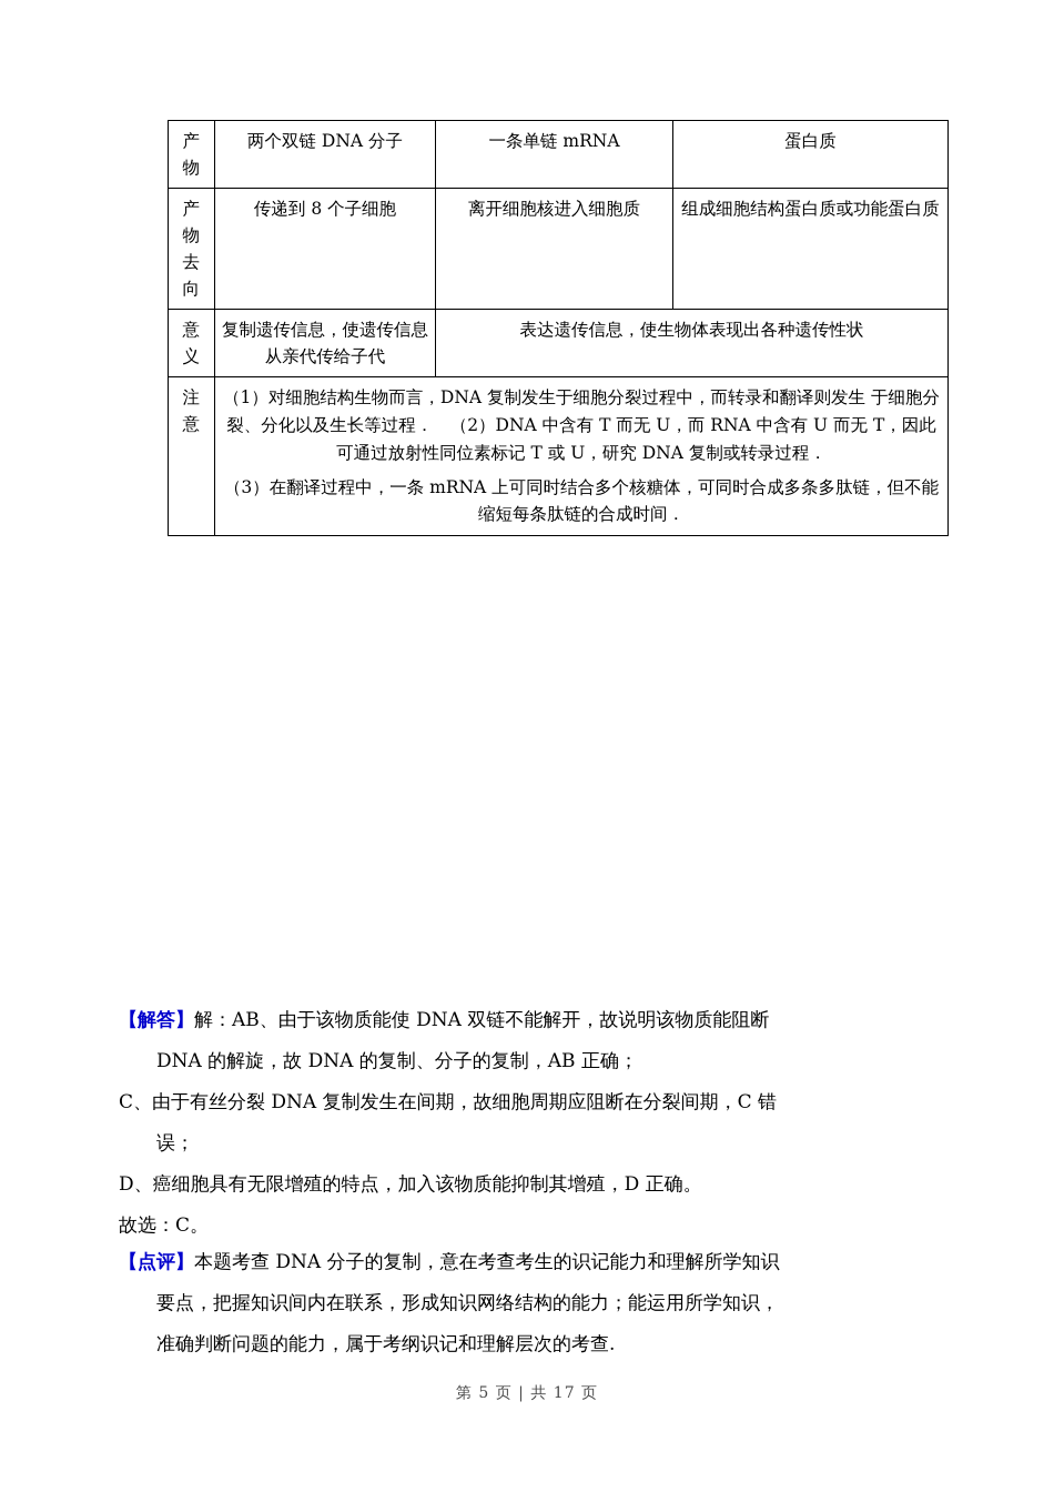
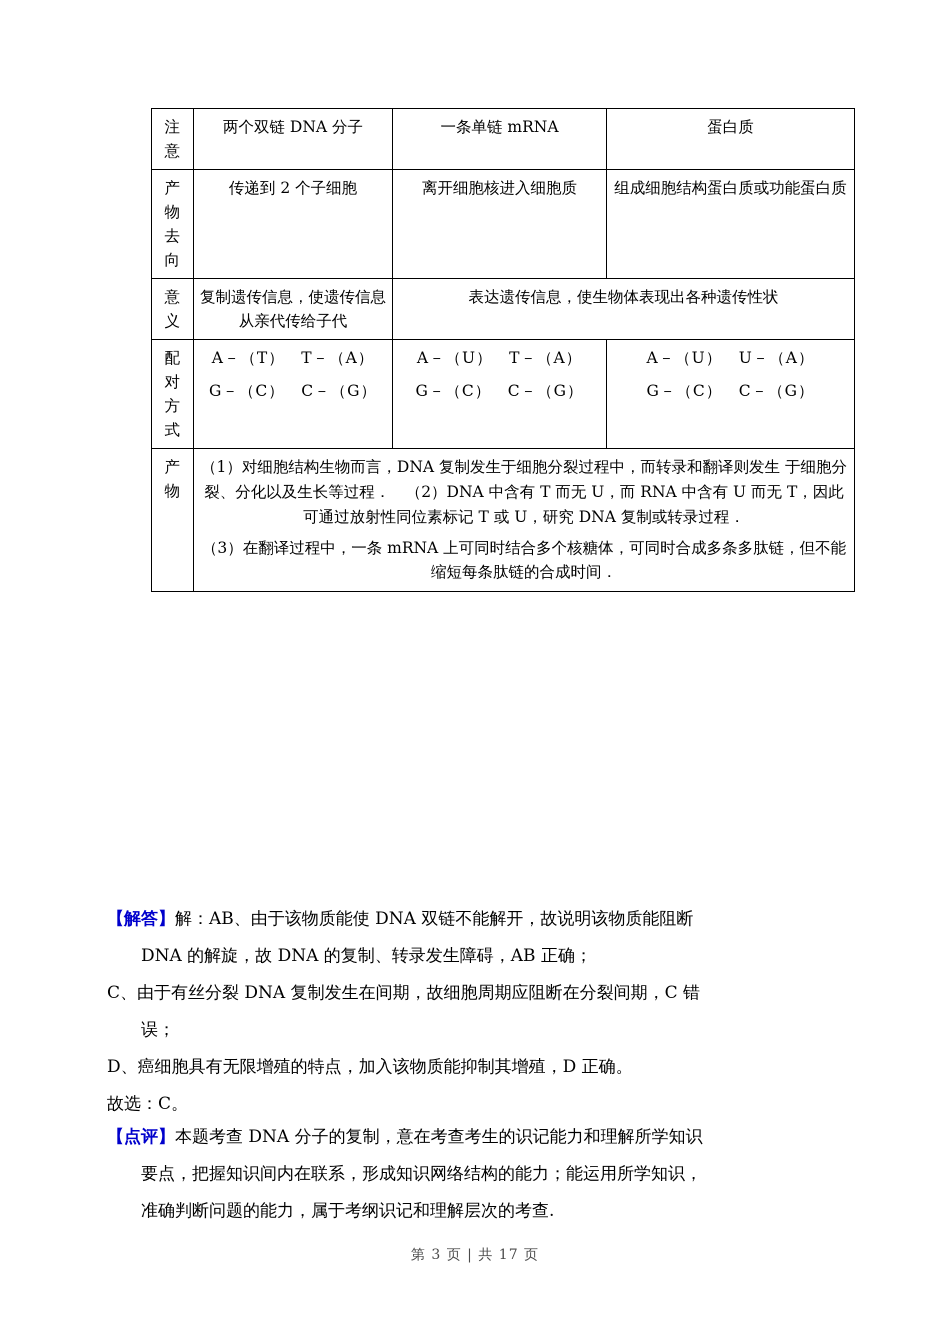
- 产物	两个双链 DNA 分子	一条单链 mRNA	蛋白质
+ 注意	两个双链 DNA 分子	一条单链 mRNA	蛋白质
- 产物去向	传递到 8 个子细胞	离开细胞核进入细胞质	组成细胞结构蛋白质或功能蛋白质
+ 产物去向	传递到 2 个子细胞	离开细胞核进入细胞质	组成细胞结构蛋白质或功能蛋白质
  意义	复制遗传信息，使遗传信息从亲代传给子代	表达遗传信息，使生物体表现出各种遗传性状
+ 配对方式	A－（T） T－（A） G－（C） C－（G）	A－（U） T－（A） G－（C） C－（G）	A－（U） U－（A） G－（C） C－（G）
- 注意	（1）对细胞结构生物而言，DNA 复制发生于细胞分裂过程中，而转录和翻译则发生 于细胞分裂、分化以及生长等过程． （2）DNA 中含有 T 而无 U，而 RNA 中含有 U 而无 T，因此可通过放射性同位素标记 T 或 U，研究 DNA 复制或转录过程． （3）在翻译过程中，一条 mRNA 上可同时结合多个核糖体，可同时合成多条多肽链，但不能缩短每条肽链的合成时间．
+ 产物	（1）对细胞结构生物而言，DNA 复制发生于细胞分裂过程中，而转录和翻译则发生 于细胞分裂、分化以及生长等过程． （2）DNA 中含有 T 而无 U，而 RNA 中含有 U 而无 T，因此可通过放射性同位素标记 T 或 U，研究 DNA 复制或转录过程． （3）在翻译过程中，一条 mRNA 上可同时结合多个核糖体，可同时合成多条多肽链，但不能缩短每条肽链的合成时间．
  【解答】解：AB、由于该物质能使 DNA 双链不能解开，故说明该物质能阻断
- DNA 的解旋，故 DNA 的复制、分子的复制，AB 正确；
+ DNA 的解旋，故 DNA 的复制、转录发生障碍，AB 正确；
  C、由于有丝分裂 DNA 复制发生在间期，故细胞周期应阻断在分裂间期，C 错
  误；
  D、癌细胞具有无限增殖的特点，加入该物质能抑制其增殖，D 正确。
  故选：C。
  【点评】本题考查 DNA 分子的复制，意在考查考生的识记能力和理解所学知识
  要点，把握知识间内在联系，形成知识网络结构的能力；能运用所学知识，
  准确判断问题的能力，属于考纲识记和理解层次的考查.
- 第 5 页 | 共 17 页
+ 第 3 页 | 共 17 页
